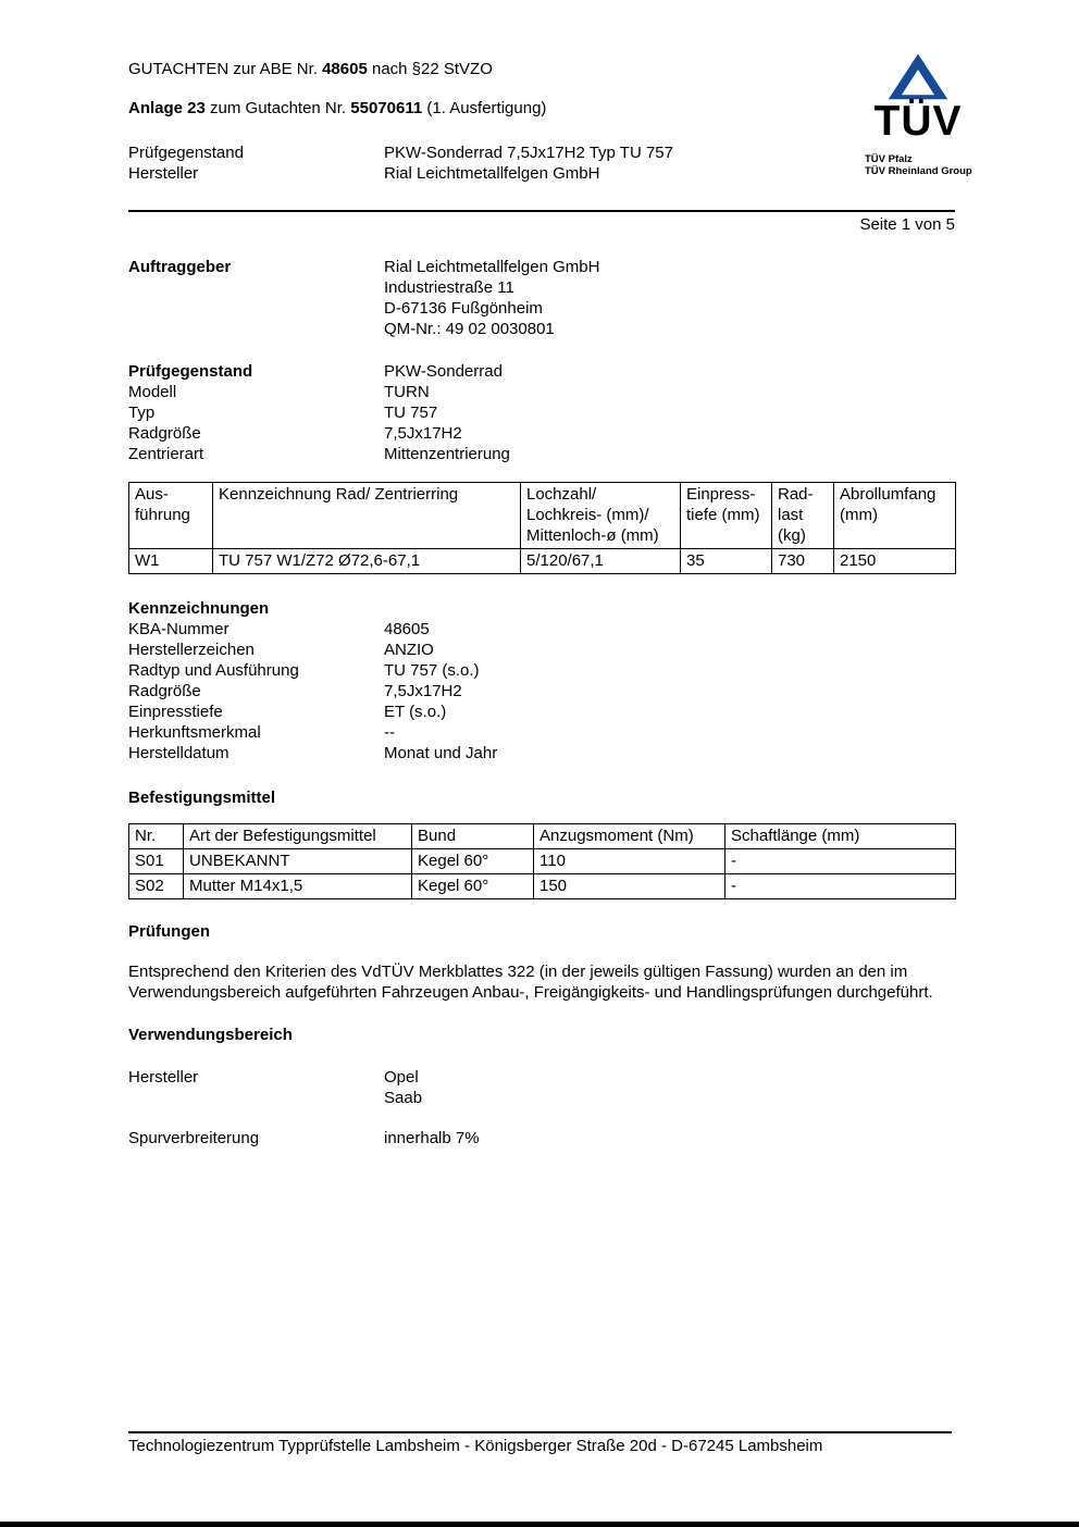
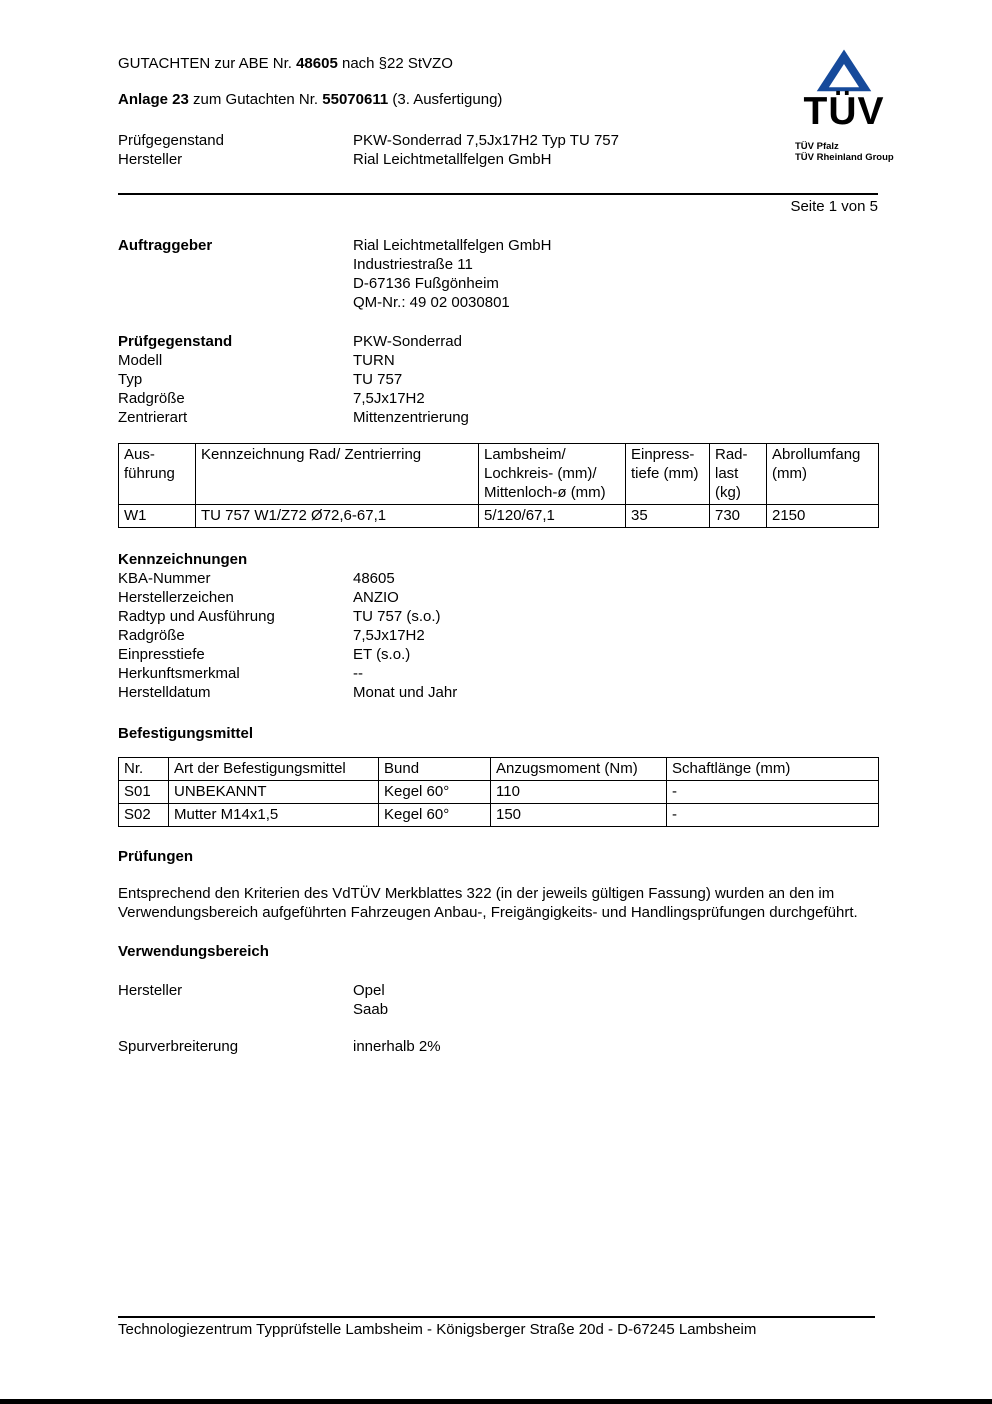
  TÜV
  TÜV Pfalz
  TÜV Rheinland Group
  GUTACHTEN zur ABE Nr. 48605 nach §22 StVZO
- Anlage 23 zum Gutachten Nr. 55070611 (1. Ausfertigung)
+ Anlage 23 zum Gutachten Nr. 55070611 (3. Ausfertigung)
  Prüfgegenstand
  PKW-Sonderrad 7,5Jx17H2 Typ TU 757
  Hersteller
  Rial Leichtmetallfelgen GmbH
  Seite 1 von 5
  Auftraggeber
  Rial Leichtmetallfelgen GmbH
  Industriestraße 11
  D-67136 Fußgönheim
  QM-Nr.: 49 02 0030801
  Prüfgegenstand
  PKW-Sonderrad
  Modell
  TURN
  Typ
  TU 757
  Radgröße
  7,5Jx17H2
  Zentrierart
  Mittenzentrierung
- Aus-führung	Kennzeichnung Rad/ Zentrierring	Lochzahl/ Lochkreis- (mm)/ Mittenloch-ø (mm)	Einpress-tiefe (mm)	Rad-last (kg)	Abrollumfang (mm)
+ Aus-führung	Kennzeichnung Rad/ Zentrierring	Lambsheim/ Lochkreis- (mm)/ Mittenloch-ø (mm)	Einpress-tiefe (mm)	Rad-last (kg)	Abrollumfang (mm)
  W1	TU 757 W1/Z72 Ø72,6-67,1	5/120/67,1	35	730	2150
  Kennzeichnungen
  KBA-Nummer
  48605
  Herstellerzeichen
  ANZIO
  Radtyp und Ausführung
  TU 757 (s.o.)
  Radgröße
  7,5Jx17H2
  Einpresstiefe
  ET (s.o.)
  Herkunftsmerkmal
  --
  Herstelldatum
  Monat und Jahr
  Befestigungsmittel
  Nr.	Art der Befestigungsmittel	Bund	Anzugsmoment (Nm)	Schaftlänge (mm)
  S01	UNBEKANNT	Kegel 60°	110	-
  S02	Mutter M14x1,5	Kegel 60°	150	-
  Prüfungen
  Entsprechend den Kriterien des VdTÜV Merkblattes 322 (in der jeweils gültigen Fassung) wurden an den im Verwendungsbereich aufgeführten Fahrzeugen Anbau-, Freigängigkeits- und Handlingsprüfungen durchgeführt.
  Verwendungsbereich
  Hersteller
  Opel
  Saab
  Spurverbreiterung
- innerhalb 7%
+ innerhalb 2%
  Technologiezentrum Typprüfstelle Lambsheim - Königsberger Straße 20d - D-67245 Lambsheim
